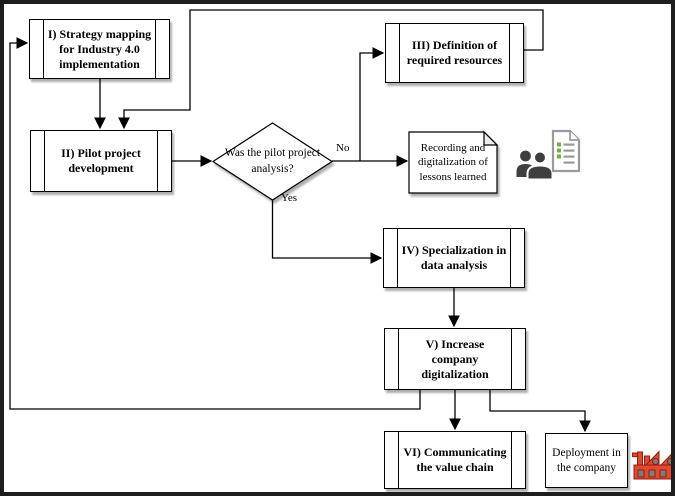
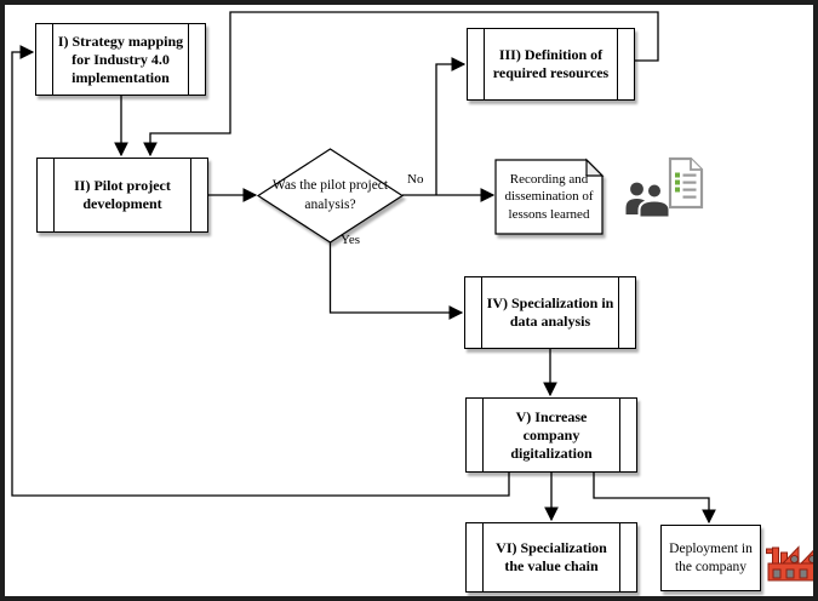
  I) Strategy mapping for Industry 4.0 implementation
  II) Pilot project development
  III) Definition of required resources
  IV) Specialization in data analysis
  V) Increase company digitalization
- VI) Communicating the value chain
+ VI) Specialization the value chain
  Deployment in the company
  Was the pilot project analysis?
- Recording and digitalization of lessons learned
+ Recording and dissemination of lessons learned
  No
  Yes
